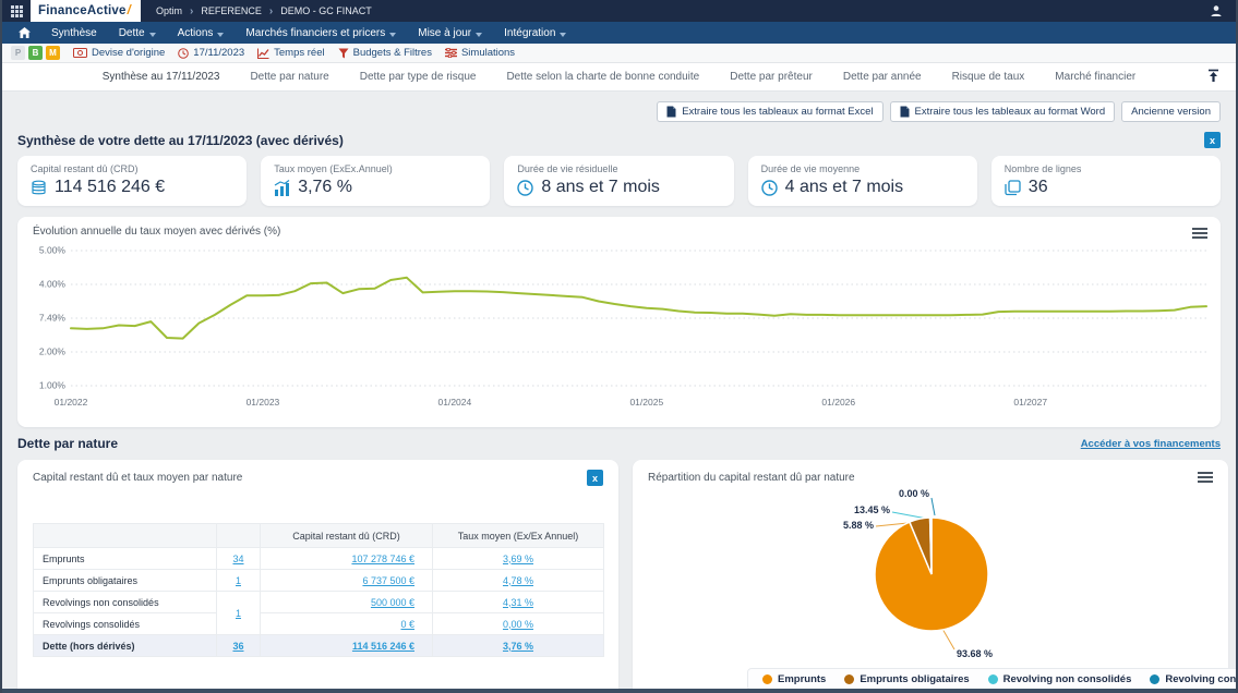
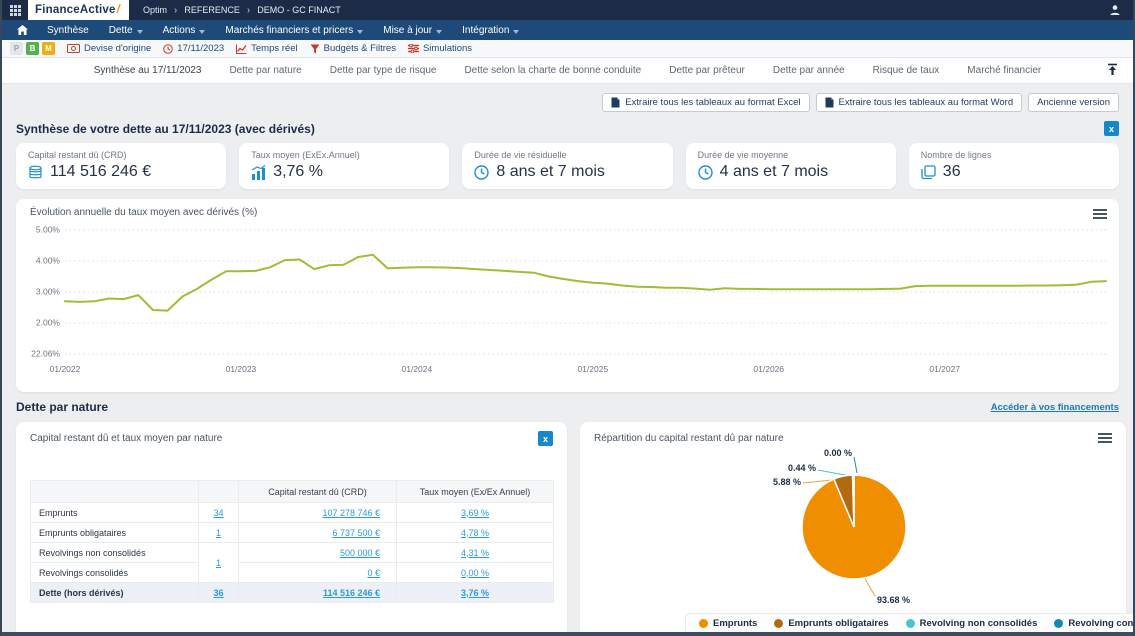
  Finance
  Active
  /
  Optim
  ›
  REFERENCE
  ›
  DEMO - GC FINACT
  Synthèse
  Dette
  Actions
  Marchés financiers et pricers
  Mise à jour
  Intégration
  P
  B
  M
  Devise d'origine
  17/11/2023
  Temps réel
  Budgets & Filtres
  Simulations
  Synthèse au 17/11/2023
  Dette par nature
  Dette par type de risque
  Dette selon la charte de bonne conduite
  Dette par prêteur
  Dette par année
  Risque de taux
  Marché financier
  Extraire tous les tableaux au format Excel
  Extraire tous les tableaux au format Word
  Ancienne version
  Synthèse de votre dette au 17/11/2023 (avec dérivés)
  x
  Capital restant dû (CRD)
  114 516 246 €
  Taux moyen (ExEx.Annuel)
  3,76 %
  Durée de vie résiduelle
  8 ans et 7 mois
  Durée de vie moyenne
  4 ans et 7 mois
  Nombre de lignes
  36
  Évolution annuelle du taux moyen avec dérivés (%)
  5.00%
  4.00%
- 7.49%
+ 3.00%
  2.00%
- 1.00%
+ 22.06%
  01/2022
  01/2023
  01/2024
  01/2025
  01/2026
  01/2027
  Dette par nature
  Accéder à vos financements
  Capital restant dû et taux moyen par nature
  x
  		Capital restant dû (CRD)	Taux moyen (Ex/Ex Annuel)
  Emprunts	34	107 278 746 €	3,69 %
  Emprunts obligataires	1	6 737 500 €	4,78 %
  Revolvings non consolidés	1	500 000 €	4,31 %
  Revolvings consolidés	0 €	0,00 %
  Dette (hors dérivés)	36	114 516 246 €	3,76 %
  Répartition du capital restant dû par nature
  0.00 %
- 13.45 %
+ 0.44 %
  5.88 %
  93.68 %
  Emprunts
  Emprunts obligataires
  Revolving non consolidés
